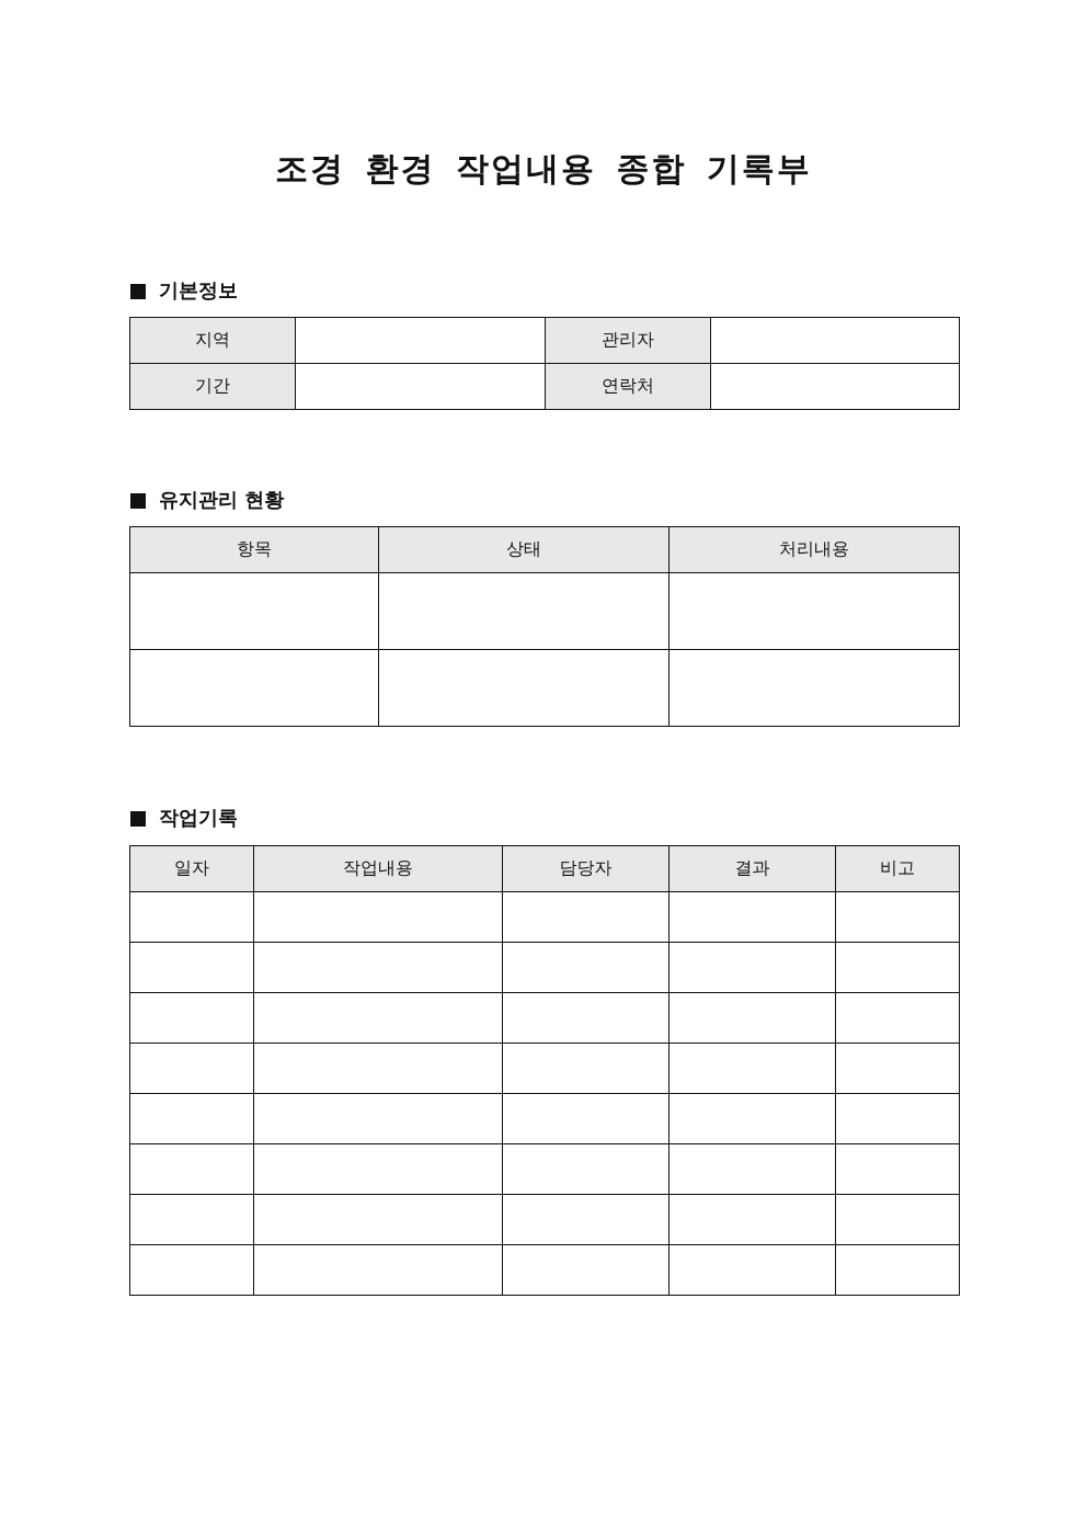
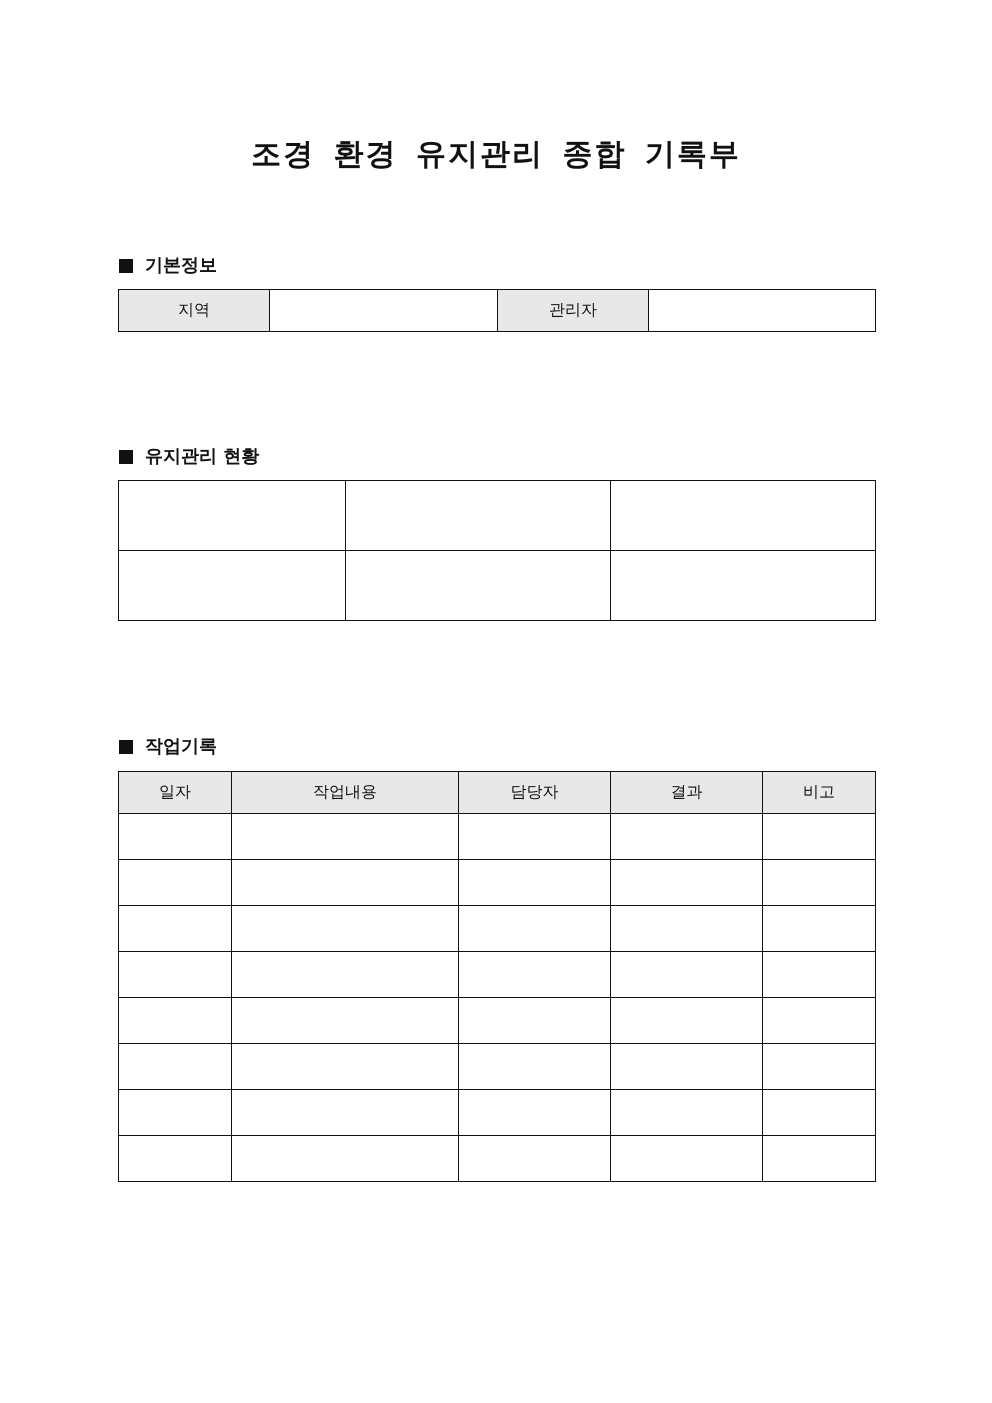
- 조경 환경 작업내용 종합 기록부
+ 조경 환경 유지관리 종합 기록부
  기본정보
  지역		관리자
- 기간		연락처
  유지관리 현황
- 항목	상태	처리내용
  작업기록
  일자	작업내용	담당자	결과	비고
